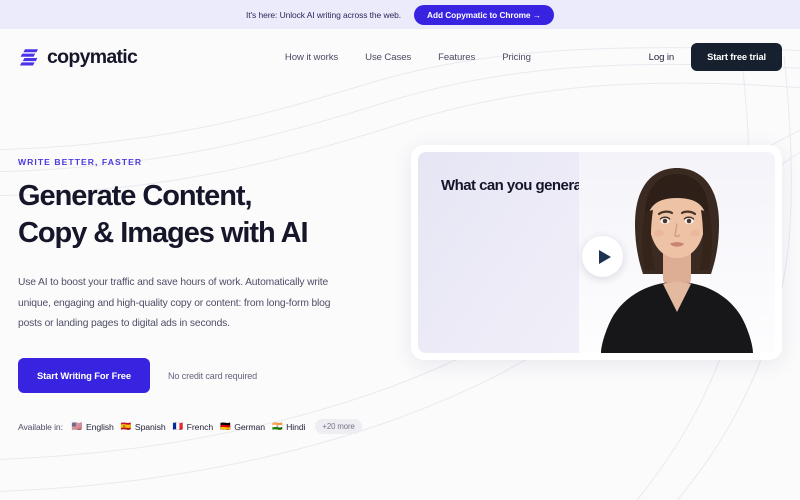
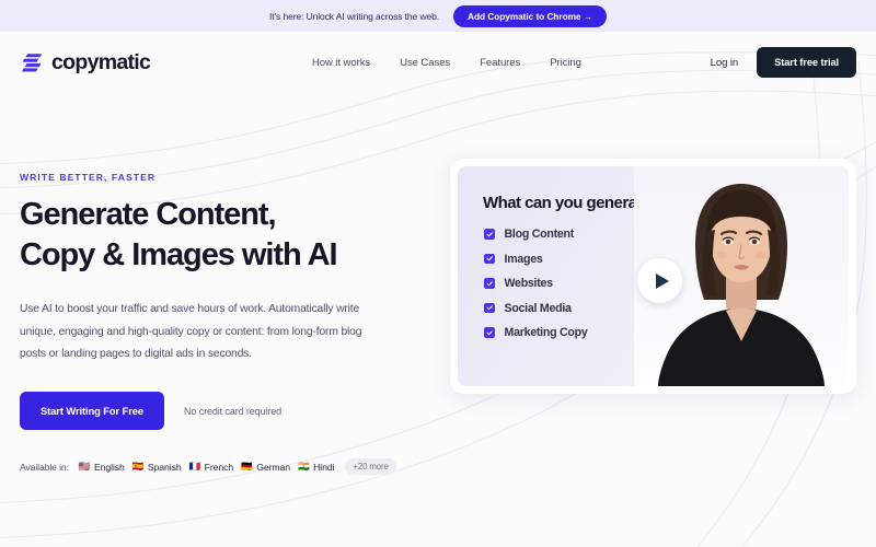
  It's here: Unlock AI writing across the web.
  Add Copymatic to Chrome →
  copymatic
  How it works
  Use Cases
  Features
  Pricing
  Log in
  Start free trial
  WRITE BETTER, FASTER
  Generate Content,
  Copy & Images with AI
  Use AI to boost your traffic and save hours of work. Automatically write unique, engaging and high-quality copy or content: from long-form blog posts or landing pages to digital ads in seconds.
  Start Writing For Free
  No credit card required
  Available in:
  🇺🇸
  English
  🇪🇸
  Spanish
  🇫🇷
  French
  🇩🇪
  German
  🇮🇳
  Hindi
  +20 more
  What can you genera
+ Blog Content
+ Images
+ Websites
+ Social Media
+ Marketing Copy
